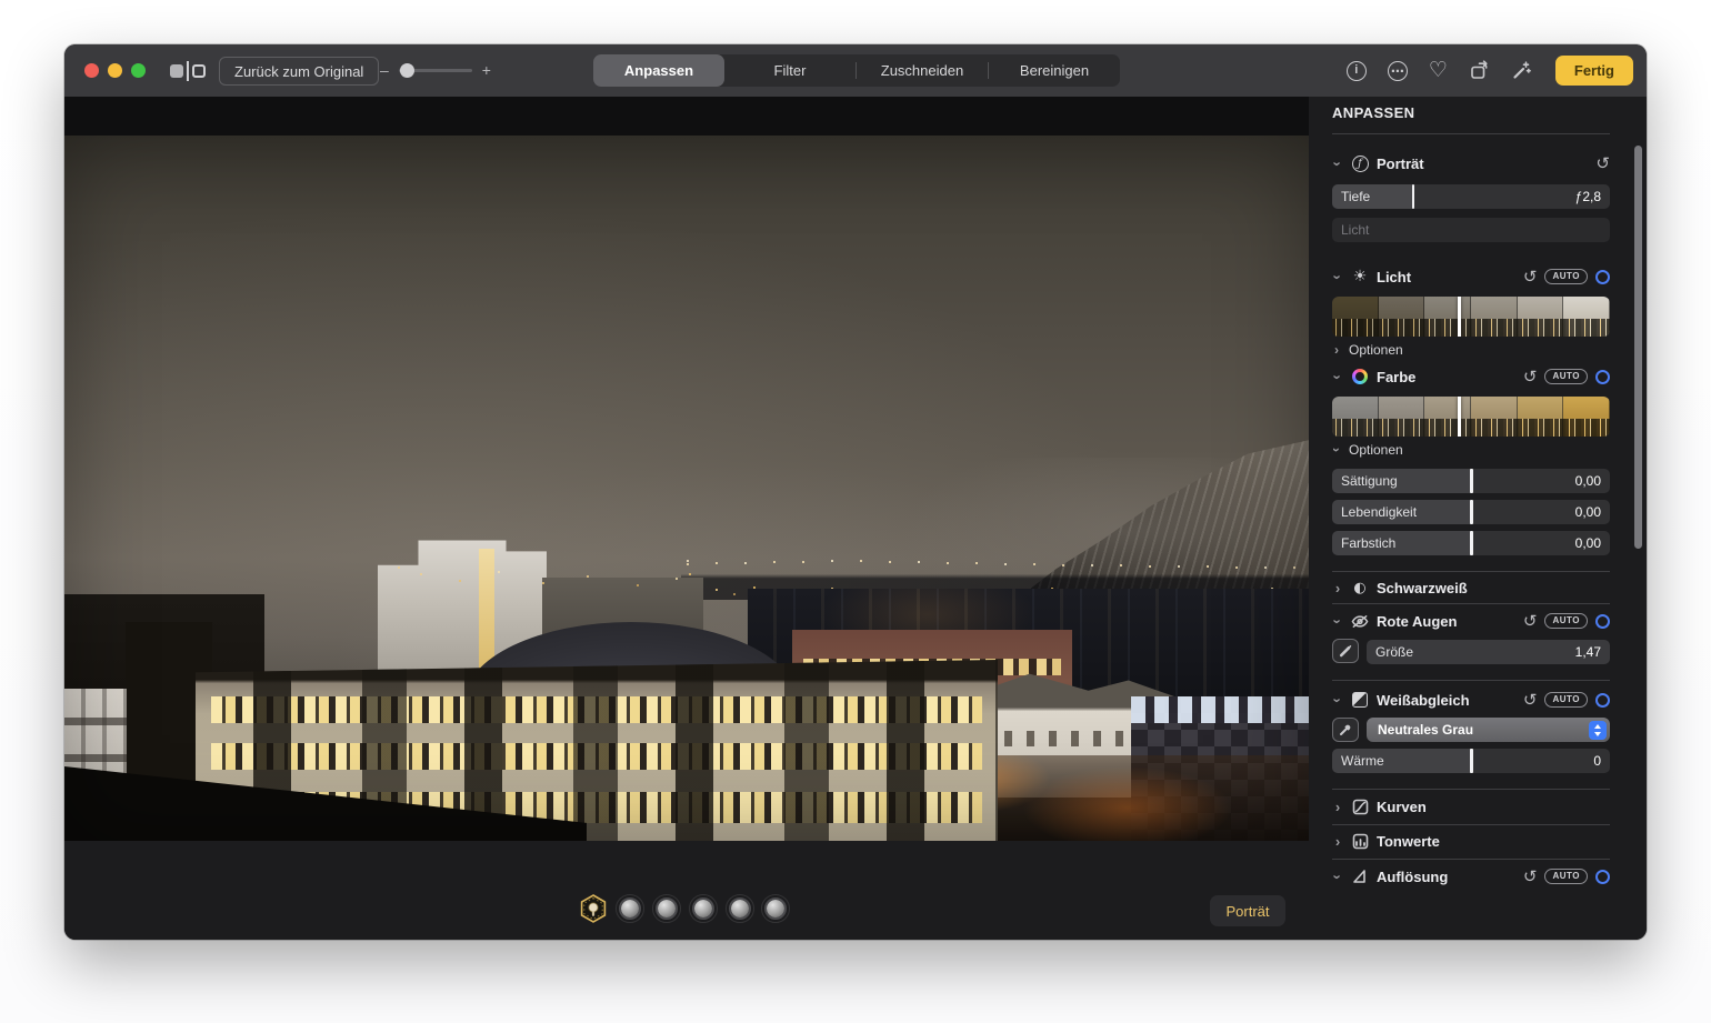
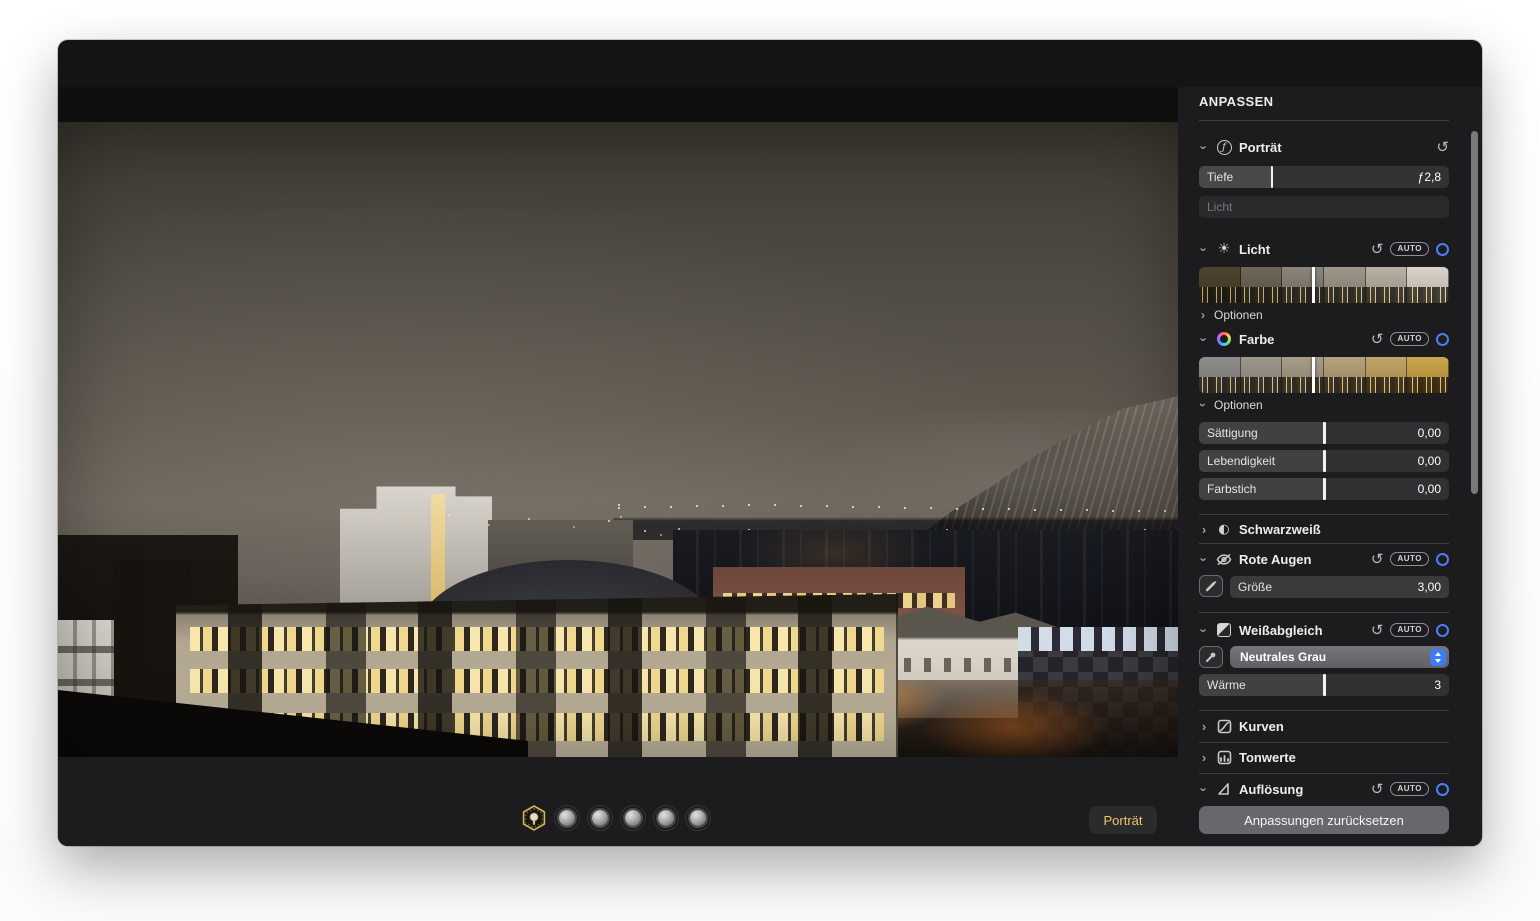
- Zurück zum Original
- –
- +
- Anpassen
- Filter
- Zuschneiden
- Bereinigen
- i
- ⋯
- ♡
- Fertig
  Porträt
  ANPASSEN
  ƒ
  Porträt
  ↺
  Tiefe
  ƒ2,8
  Licht
  ☀
  Licht
  ↺
  AUTO
  ›
  Optionen
  Farbe
  ↺
  AUTO
  Optionen
  Sättigung
  0,00
  Lebendigkeit
  0,00
  Farbstich
  0,00
  ›
  ◐
  Schwarzweiß
  Rote Augen
  ↺
  AUTO
  Größe
- 1,47
+ 3,00
  Weißabgleich
  ↺
  AUTO
  Neutrales Grau
  Wärme
- 0
+ 3
  ›
  Kurven
  ›
  Tonwerte
  Auflösung
  ↺
  AUTO
+ Anpassungen zurücksetzen
